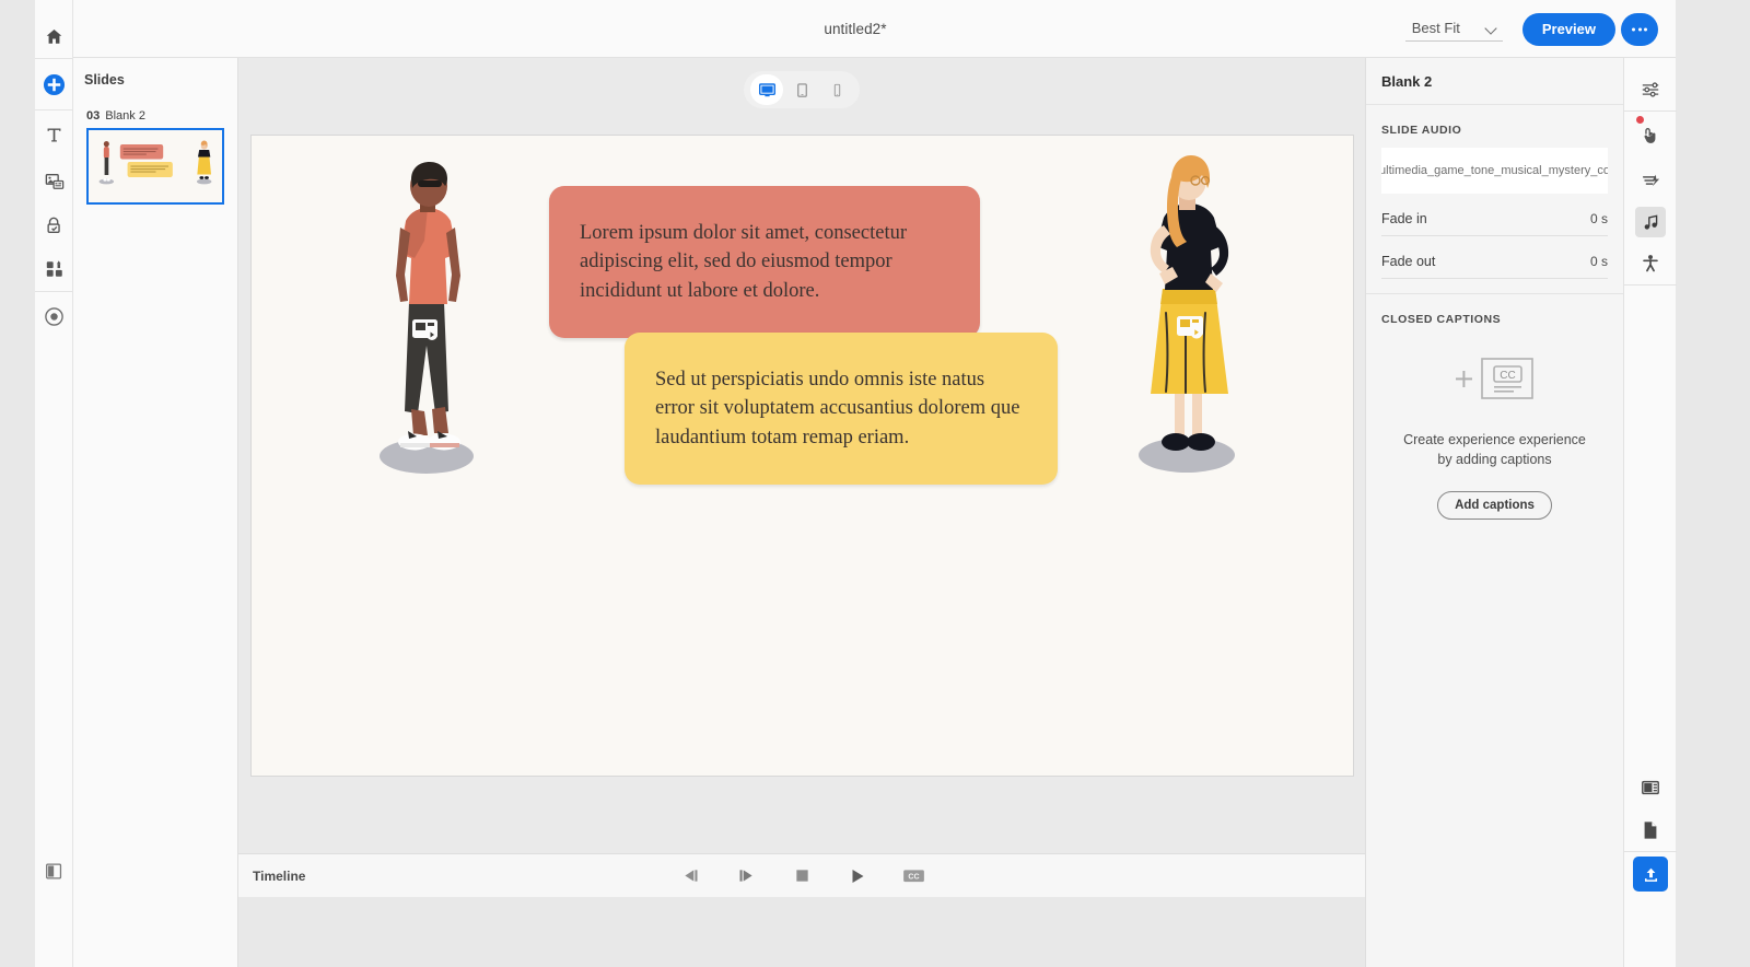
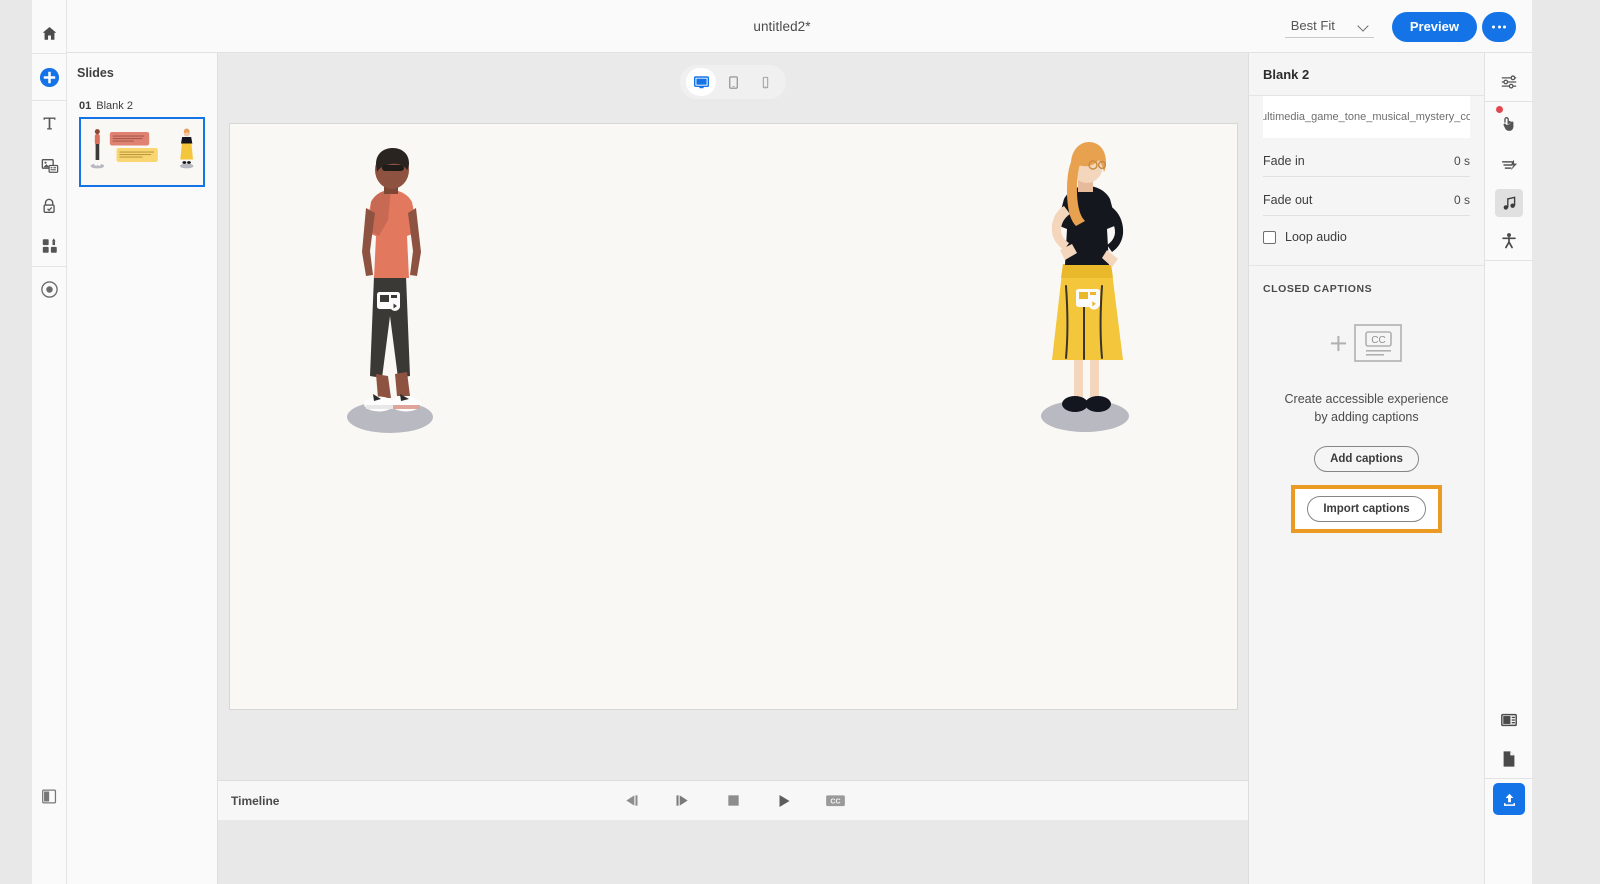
  untitled2*
  Best Fit
  Preview
  Slides
- 03 Blank 2
+ 01 Blank 2
- Lorem ipsum dolor sit amet, consectetur adipiscing elit, sed do eiusmod tempor incididunt ut labore et dolore.
- Sed ut perspiciatis undo omnis iste natus error sit voluptatem accusantius dolorem que laudantium totam remap eriam.
  Timeline
  Blank 2
- SLIDE AUDIO
  ultimedia_game_tone_musical_mystery_co
  Fade in
  0 s
  Fade out
  0 s
+ Loop audio
  CLOSED CAPTIONS
  CC
- Create experience experience by adding captions
+ Create accessible experience by adding captions
  Add captions
+ Import captions
